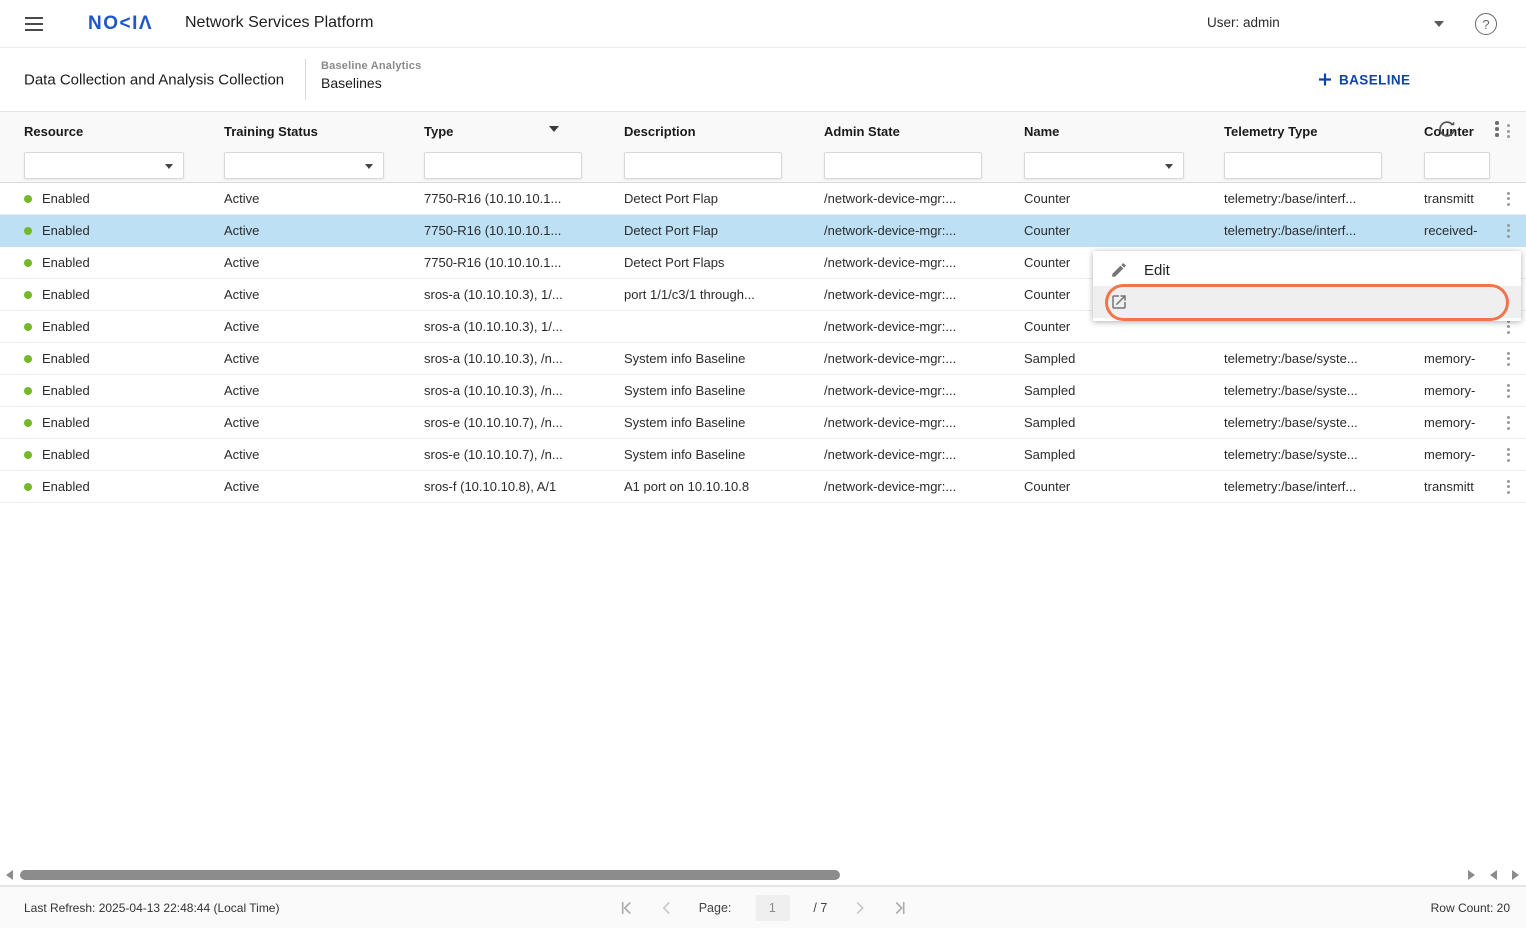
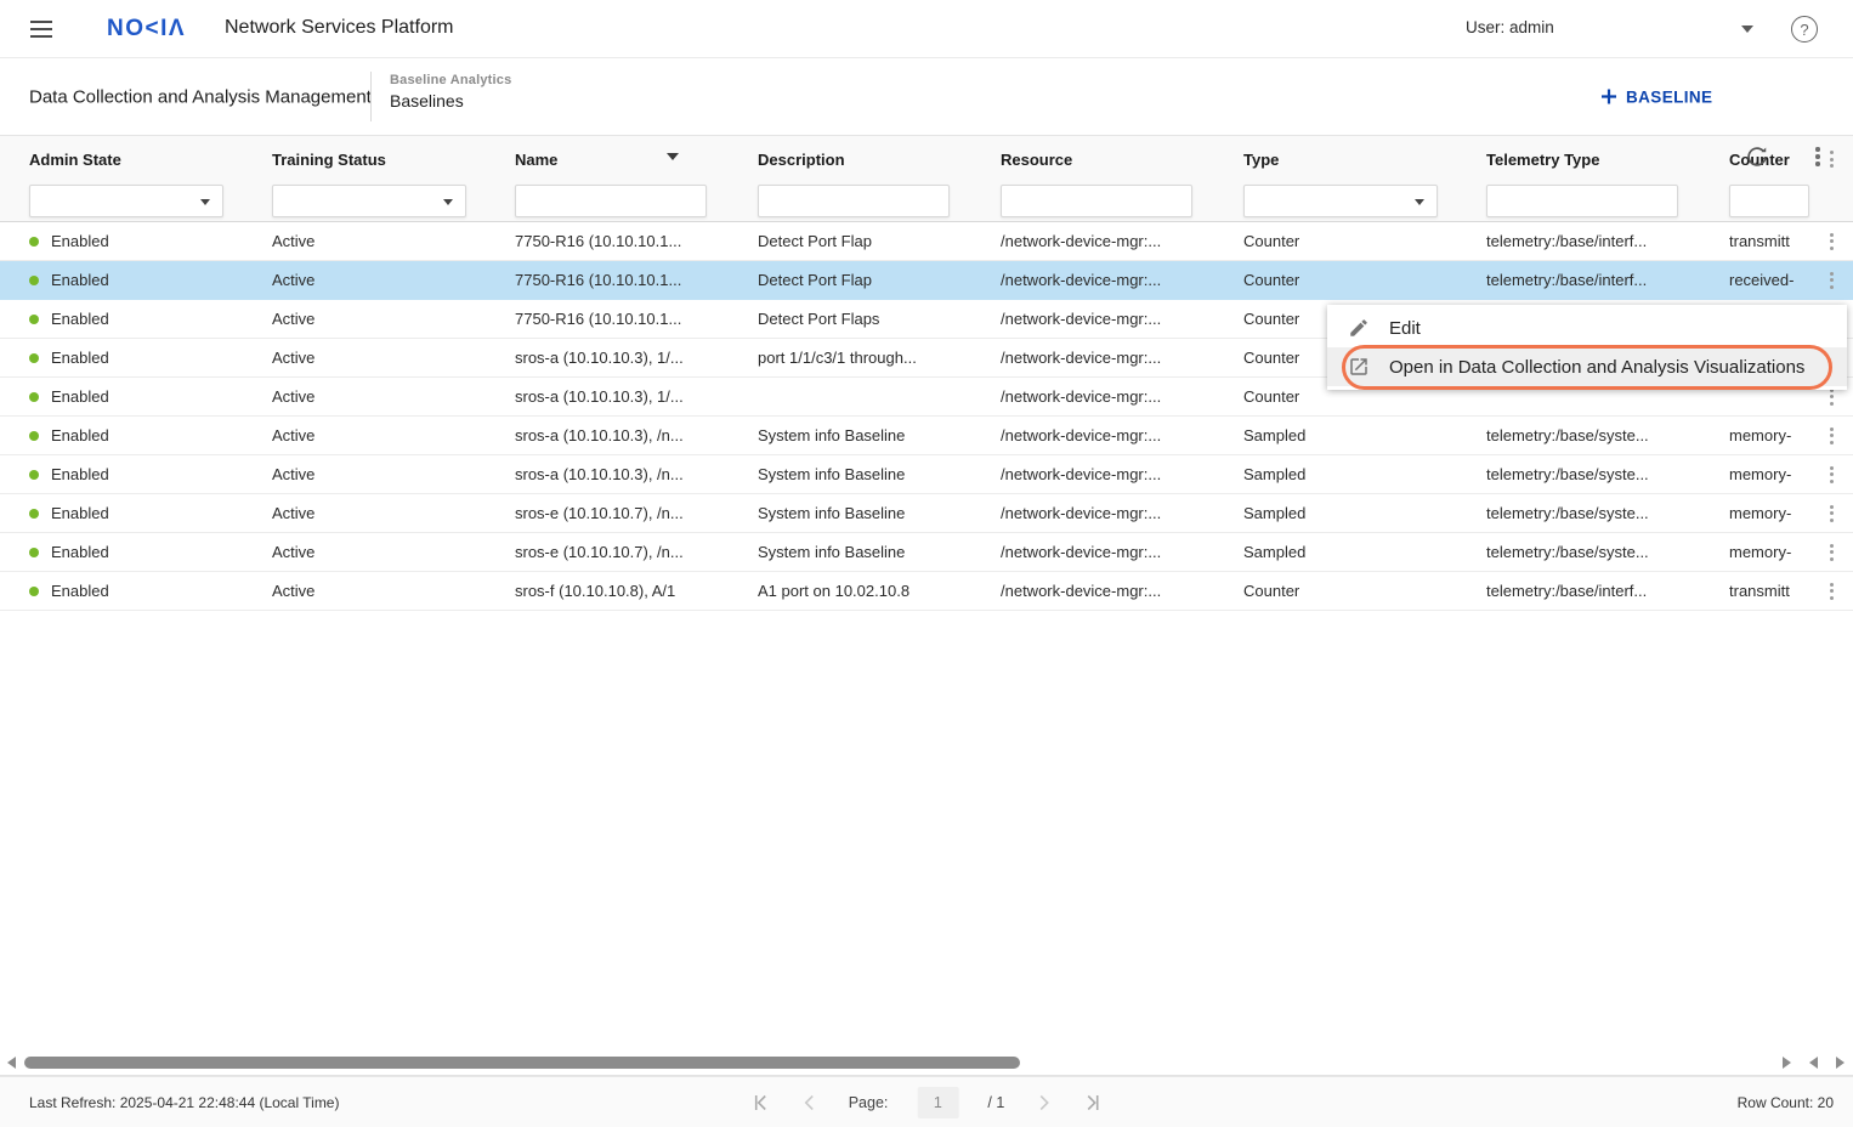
  NO<IΛ
  Network Services Platform
  User: admin
  ?
- Data Collection and Analysis Collection
+ Data Collection and Analysis Management
  Baseline Analytics
  Baselines
  BASELINE
- Resource
+ Admin State
  Training Status
- Type
+ Name
  Description
- Admin State
+ Resource
- Name
+ Type
  Telemetry Type
  Couter
  Enabled
  Active
  7750-R16 (10.10.10.1...
  Detect Port Flap
  /network-device-mgr:...
  Counter
  telemetry:/base/interf...
  transmitt
  Enabled
  Active
  7750-R16 (10.10.10.1...
  Detect Port Flap
  /network-device-mgr:...
  Counter
  telemetry:/base/interf...
  received-
  Enabled
  Active
  7750-R16 (10.10.10.1...
  Detect Port Flaps
  /network-device-mgr:...
  Counter
  Enabled
  Active
  sros-a (10.10.10.3), 1/...
  port 1/1/c3/1 through...
  /network-device-mgr:...
  Counter
  Enabled
  Active
  sros-a (10.10.10.3), 1/...
  /network-device-mgr:...
  Counter
  Enabled
  Active
  sros-a (10.10.10.3), /n...
  System info Baseline
  /network-device-mgr:...
  Sampled
  telemetry:/base/syste...
  memory-
  Enabled
  Active
  sros-a (10.10.10.3), /n...
  System info Baseline
  /network-device-mgr:...
  Sampled
  telemetry:/base/syste...
  memory-
  Enabled
  Active
  sros-e (10.10.10.7), /n...
  System info Baseline
  /network-device-mgr:...
  Sampled
  telemetry:/base/syste...
  memory-
  Enabled
  Active
  sros-e (10.10.10.7), /n...
  System info Baseline
  /network-device-mgr:...
  Sampled
  telemetry:/base/syste...
  memory-
  Enabled
  Active
  sros-f (10.10.10.8), A/1
- A1 port on 10.10.10.8
+ A1 port on 10.02.10.8
  /network-device-mgr:...
  Counter
  telemetry:/base/interf...
  transmitt
  Edit
+ Open in Data Collection and Analysis Visualizations
- Last Refresh: 2025-04-13 22:48:44 (Local Time)
+ Last Refresh: 2025-04-21 22:48:44 (Local Time)
  Page:
  1
- / 7
+ / 1
  Row Count: 20
